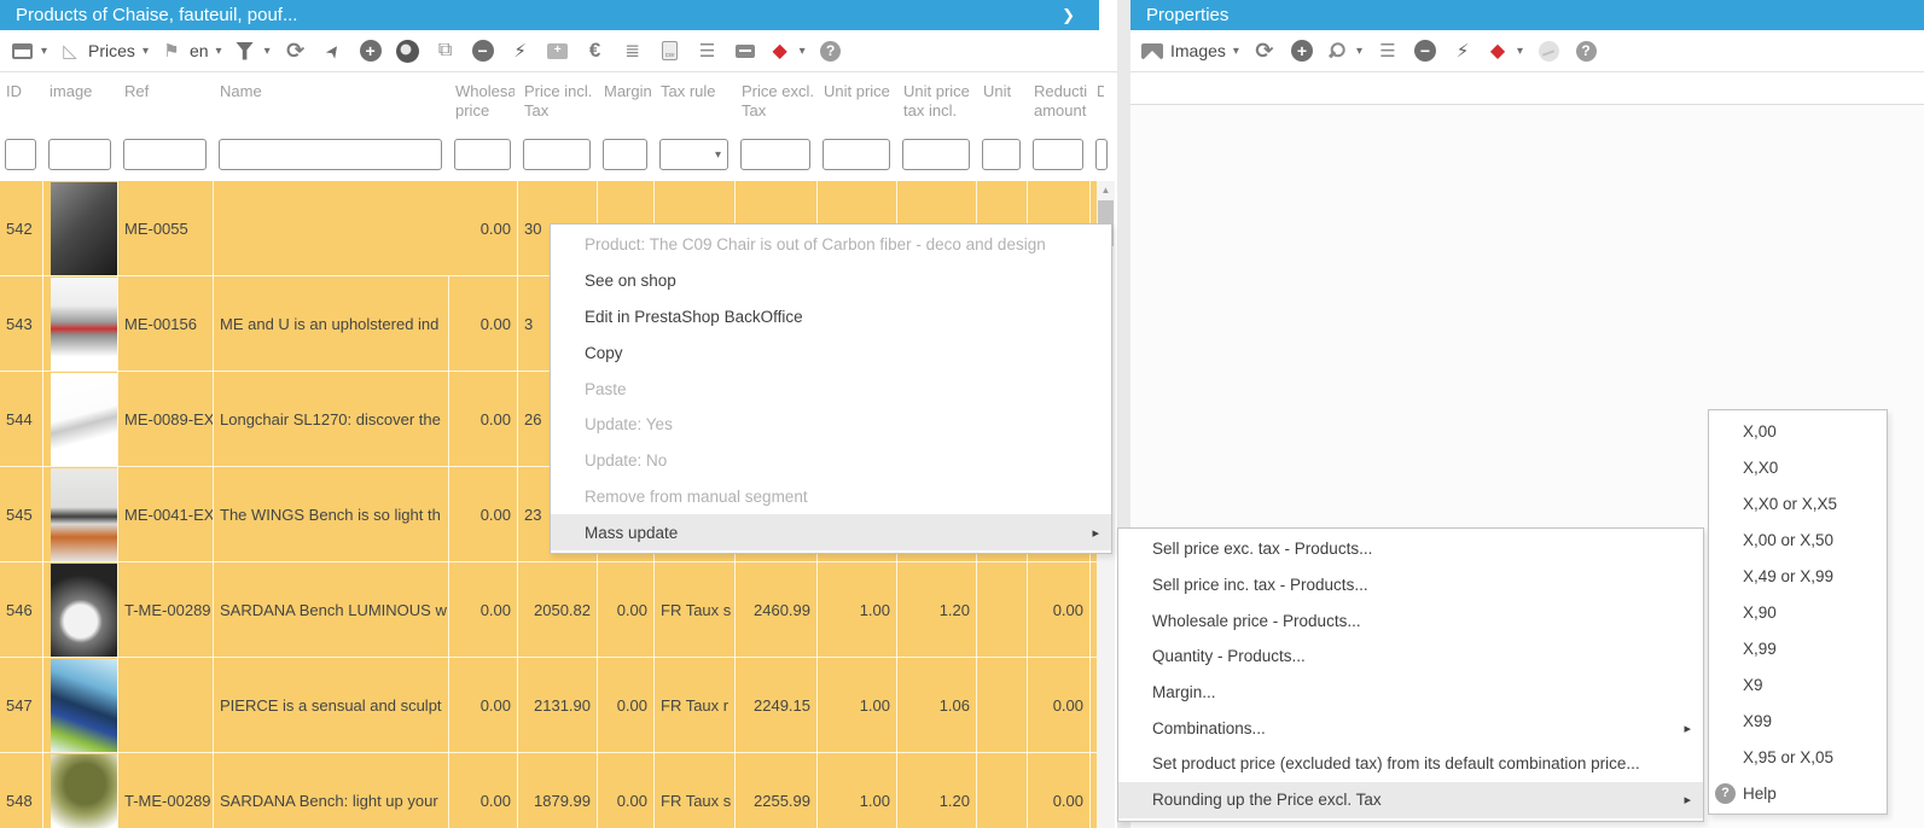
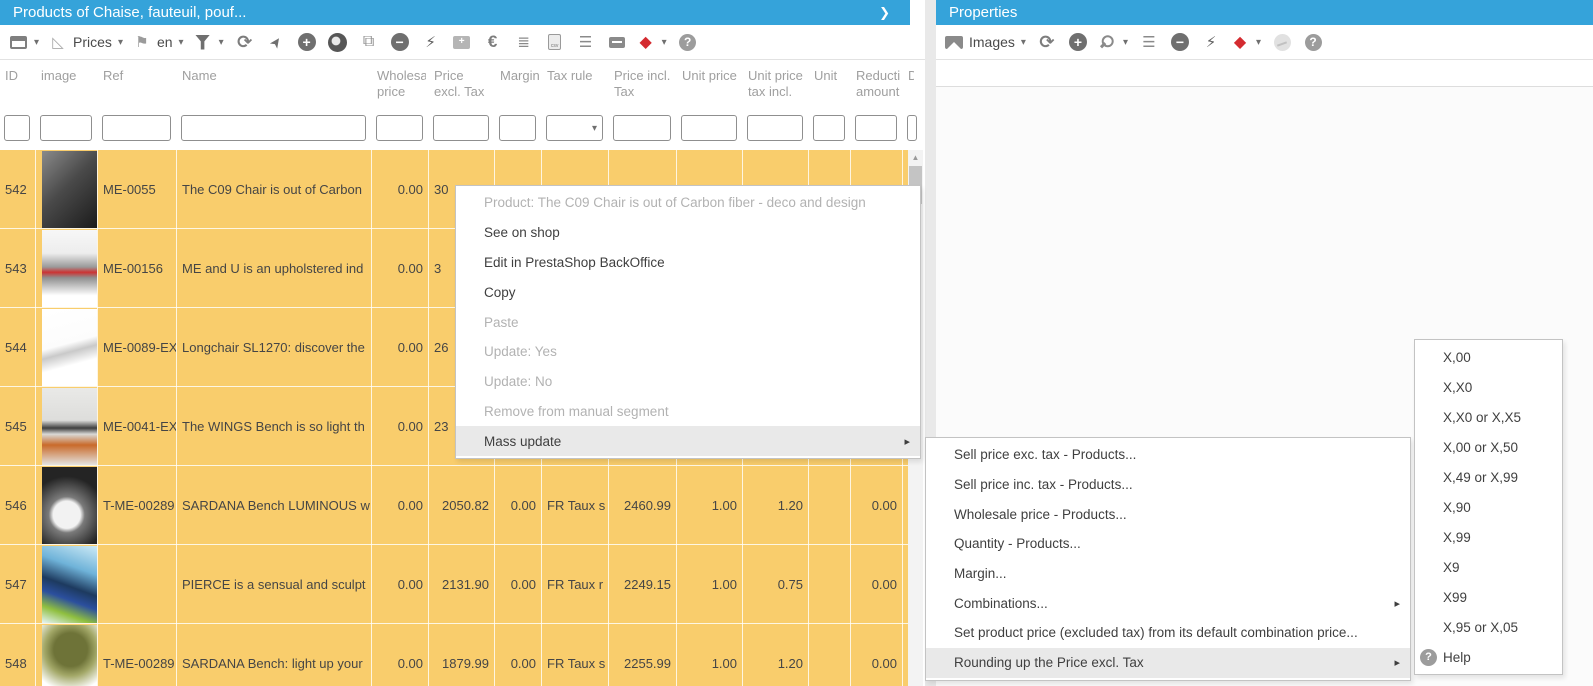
  Products of Chaise, fauteuil, pouf...
  ❯
  ▾
  ◺
  Prices
  ▾
  ⚑
  en
  ▾
  ▾
  ⟳
  +
  ⧉
  −
  ⚡
  +
  €
  ≣
  ☰
  ◆
  ▾
  ?
  ID
  image
  Ref
  Name
  Wholesa price
- Price incl. Tax
+ Price excl. Tax
  Margin
  Tax rule
- Price excl. Tax
+ Price incl. Tax
  Unit price
  Unit price tax incl.
  Unit
  Reducti amount
  D
  ▾
  542
  ME-0055
+ The C09 Chair is out of Carbon
  0.00
  30
  543
  ME-00156
  ME and U is an upholstered ind
  0.00
  3
  544
  ME-0089-EX
  Longchair SL1270: discover the
  0.00
  26
  545
  ME-0041-EX
  The WINGS Bench is so light th
  0.00
  23
  546
  T-ME-00289
  SARDANA Bench LUMINOUS w
  0.00
  2050.82
  0.00
  FR Taux s
  2460.99
  1.00
  1.20
  0.00
  547
  PIERCE is a sensual and sculpt
  0.00
  2131.90
  0.00
  FR Taux r
  2249.15
  1.00
- 1.06
+ 0.75
  0.00
  548
  T-ME-00289
  SARDANA Bench: light up your
  0.00
  1879.99
  0.00
  FR Taux s
  2255.99
  1.00
  1.20
  0.00
  ▲
  Properties
  Images
  ▾
  ⟳
  +
  ▾
  ☰
  −
  ⚡
  ◆
  ▾
  ?
  Product: The C09 Chair is out of Carbon fiber - deco and design
  See on shop
  Edit in PrestaShop BackOffice
  Copy
  Paste
  Update: Yes
  Update: No
  Remove from manual segment
  Mass update
  ▸
  Sell price exc. tax - Products...
  Sell price inc. tax - Products...
  Wholesale price - Products...
  Quantity - Products...
  Margin...
  Combinations...
  ▸
  Set product price (excluded tax) from its default combination price...
  Rounding up the Price excl. Tax
  ▸
  X,00
  X,X0
  X,X0 or X,X5
  X,00 or X,50
  X,49 or X,99
  X,90
  X,99
  X9
  X99
  X,95 or X,05
  ?
  Help
